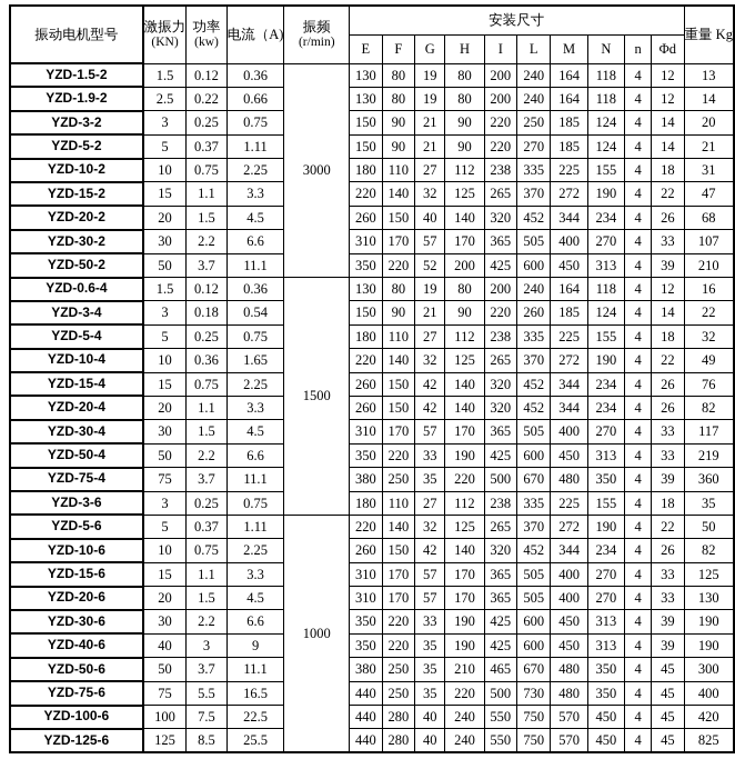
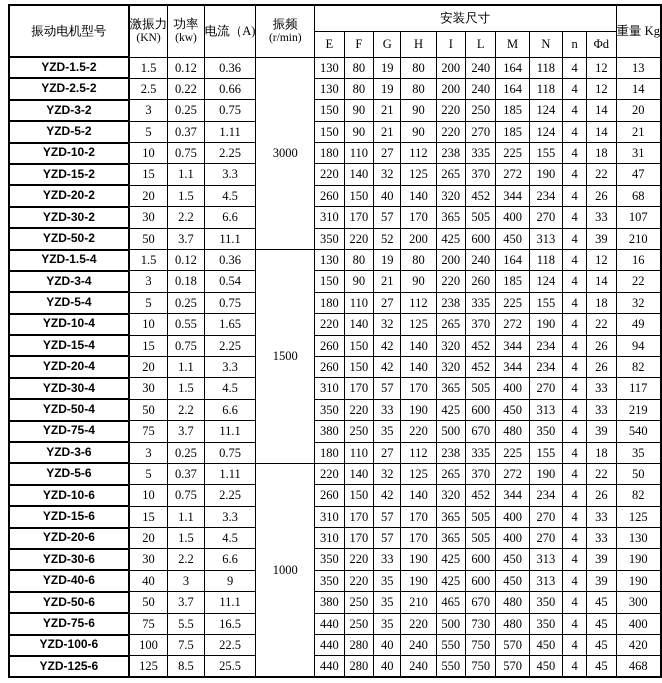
  振动电机型号	激振力 (KN)	功率 (kw)	电流（A)	振频 (r/min)	安装尺寸	重量 Kg
  E	F	G	H	I	L	M	N	n	Φd
  YZD-1.5-2	1.5	0.12	0.36	3000	130	80	19	80	200	240	164	118	4	12	13
- YZD-1.9-2	2.5	0.22	0.66	130	80	19	80	200	240	164	118	4	12	14
+ YZD-2.5-2	2.5	0.22	0.66	130	80	19	80	200	240	164	118	4	12	14
  YZD-3-2	3	0.25	0.75	150	90	21	90	220	250	185	124	4	14	20
  YZD-5-2	5	0.37	1.11	150	90	21	90	220	270	185	124	4	14	21
  YZD-10-2	10	0.75	2.25	180	110	27	112	238	335	225	155	4	18	31
  YZD-15-2	15	1.1	3.3	220	140	32	125	265	370	272	190	4	22	47
  YZD-20-2	20	1.5	4.5	260	150	40	140	320	452	344	234	4	26	68
  YZD-30-2	30	2.2	6.6	310	170	57	170	365	505	400	270	4	33	107
  YZD-50-2	50	3.7	11.1	350	220	52	200	425	600	450	313	4	39	210
- YZD-0.6-4	1.5	0.12	0.36	1500	130	80	19	80	200	240	164	118	4	12	16
+ YZD-1.5-4	1.5	0.12	0.36	1500	130	80	19	80	200	240	164	118	4	12	16
  YZD-3-4	3	0.18	0.54	150	90	21	90	220	260	185	124	4	14	22
  YZD-5-4	5	0.25	0.75	180	110	27	112	238	335	225	155	4	18	32
- YZD-10-4	10	0.36	1.65	220	140	32	125	265	370	272	190	4	22	49
+ YZD-10-4	10	0.55	1.65	220	140	32	125	265	370	272	190	4	22	49
- YZD-15-4	15	0.75	2.25	260	150	42	140	320	452	344	234	4	26	76
+ YZD-15-4	15	0.75	2.25	260	150	42	140	320	452	344	234	4	26	94
  YZD-20-4	20	1.1	3.3	260	150	42	140	320	452	344	234	4	26	82
  YZD-30-4	30	1.5	4.5	310	170	57	170	365	505	400	270	4	33	117
  YZD-50-4	50	2.2	6.6	350	220	33	190	425	600	450	313	4	33	219
- YZD-75-4	75	3.7	11.1	380	250	35	220	500	670	480	350	4	39	360
+ YZD-75-4	75	3.7	11.1	380	250	35	220	500	670	480	350	4	39	540
  YZD-3-6	3	0.25	0.75	180	110	27	112	238	335	225	155	4	18	35
  YZD-5-6	5	0.37	1.11	1000	220	140	32	125	265	370	272	190	4	22	50
  YZD-10-6	10	0.75	2.25	260	150	42	140	320	452	344	234	4	26	82
  YZD-15-6	15	1.1	3.3	310	170	57	170	365	505	400	270	4	33	125
  YZD-20-6	20	1.5	4.5	310	170	57	170	365	505	400	270	4	33	130
  YZD-30-6	30	2.2	6.6	350	220	33	190	425	600	450	313	4	39	190
  YZD-40-6	40	3	9	350	220	35	190	425	600	450	313	4	39	190
  YZD-50-6	50	3.7	11.1	380	250	35	210	465	670	480	350	4	45	300
  YZD-75-6	75	5.5	16.5	440	250	35	220	500	730	480	350	4	45	400
  YZD-100-6	100	7.5	22.5	440	280	40	240	550	750	570	450	4	45	420
- YZD-125-6	125	8.5	25.5	440	280	40	240	550	750	570	450	4	45	825
+ YZD-125-6	125	8.5	25.5	440	280	40	240	550	750	570	450	4	45	468
